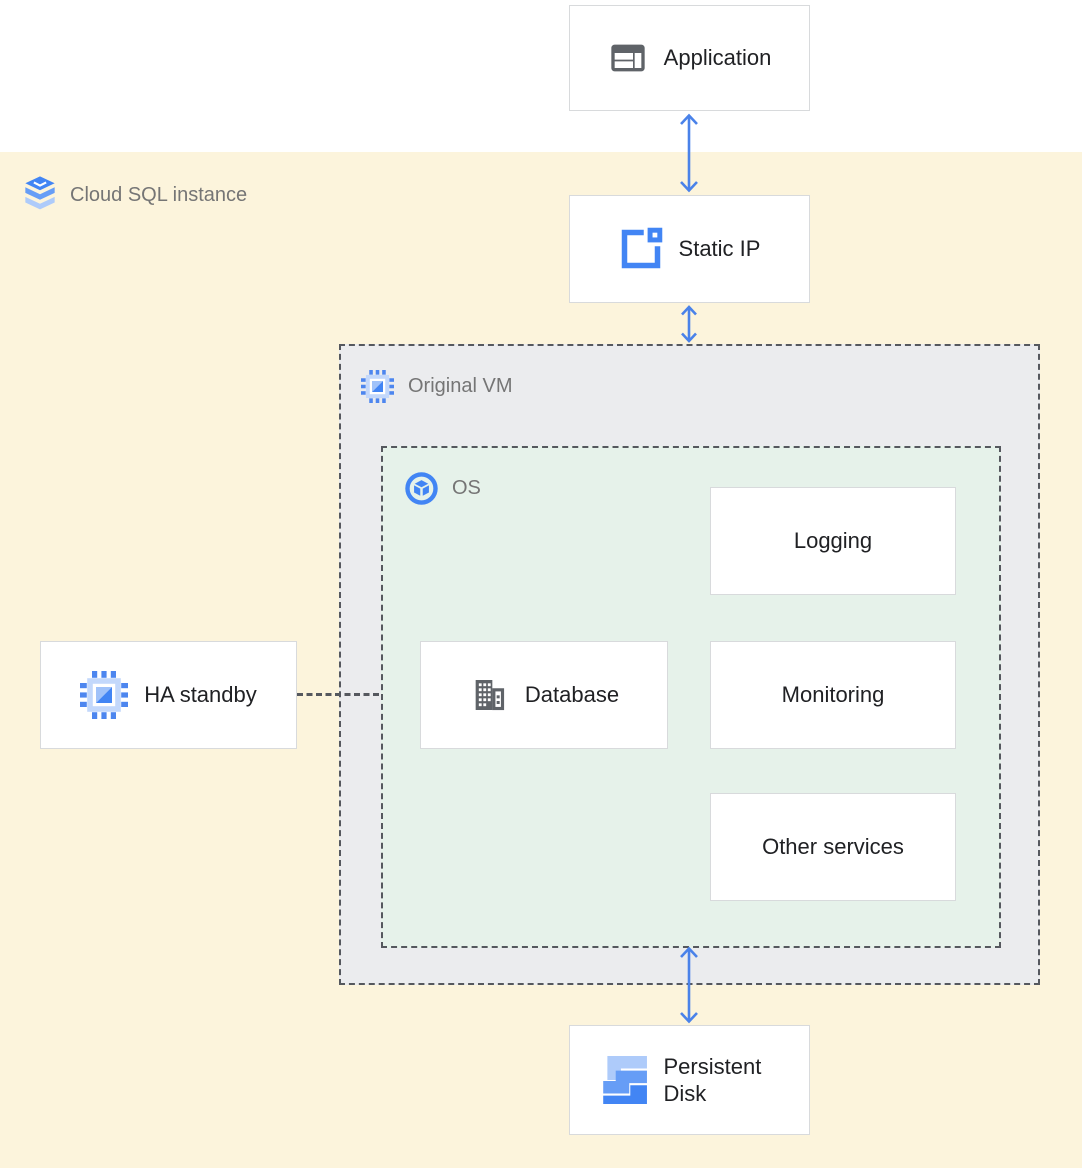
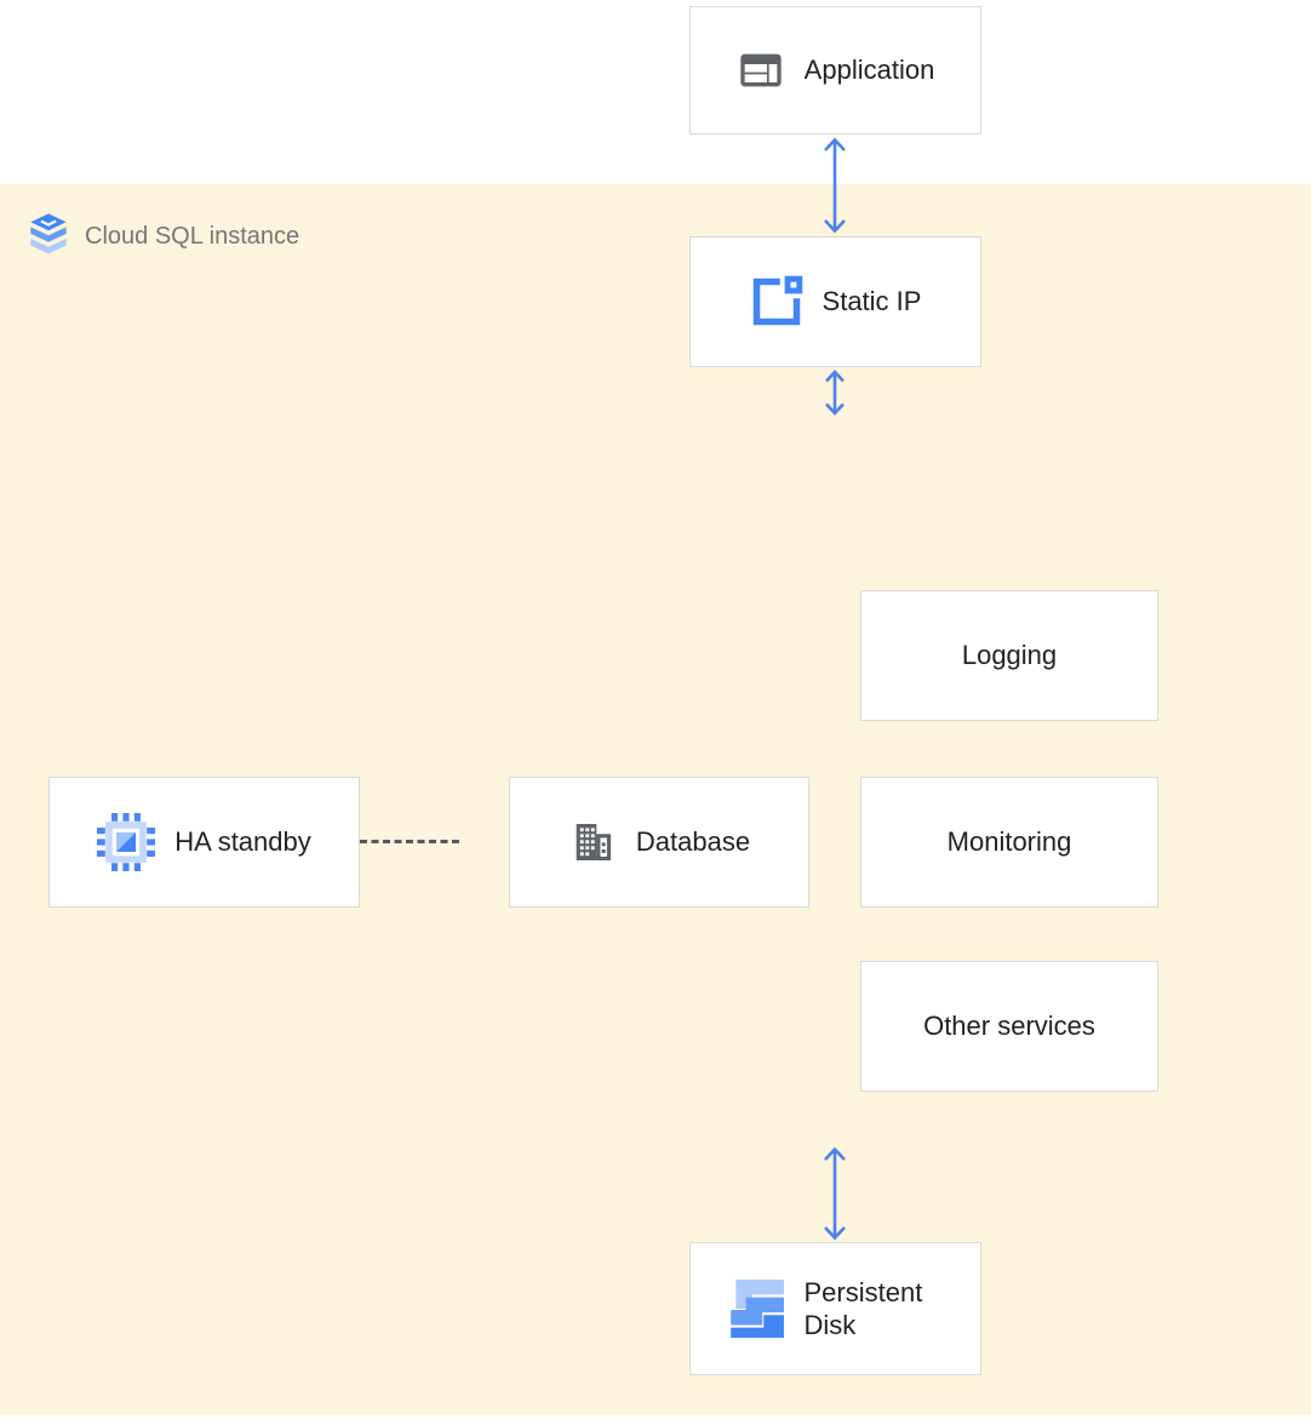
  Cloud SQL instance
- Original VM
- OS
  Application
  Static IP
  HA standby
  Database
  Logging
  Monitoring
  Other services
  Persistent Disk
